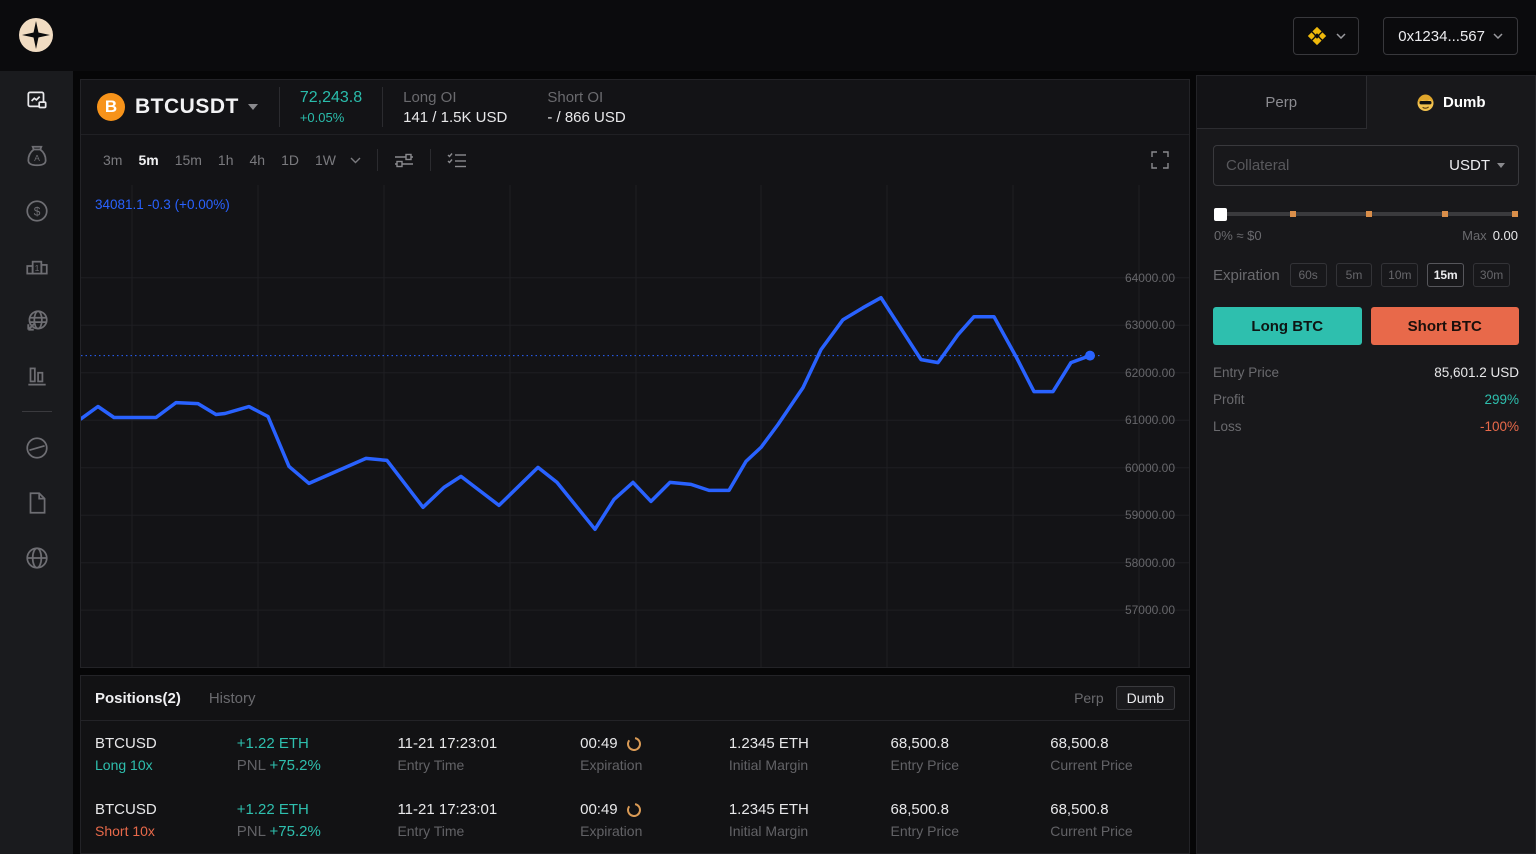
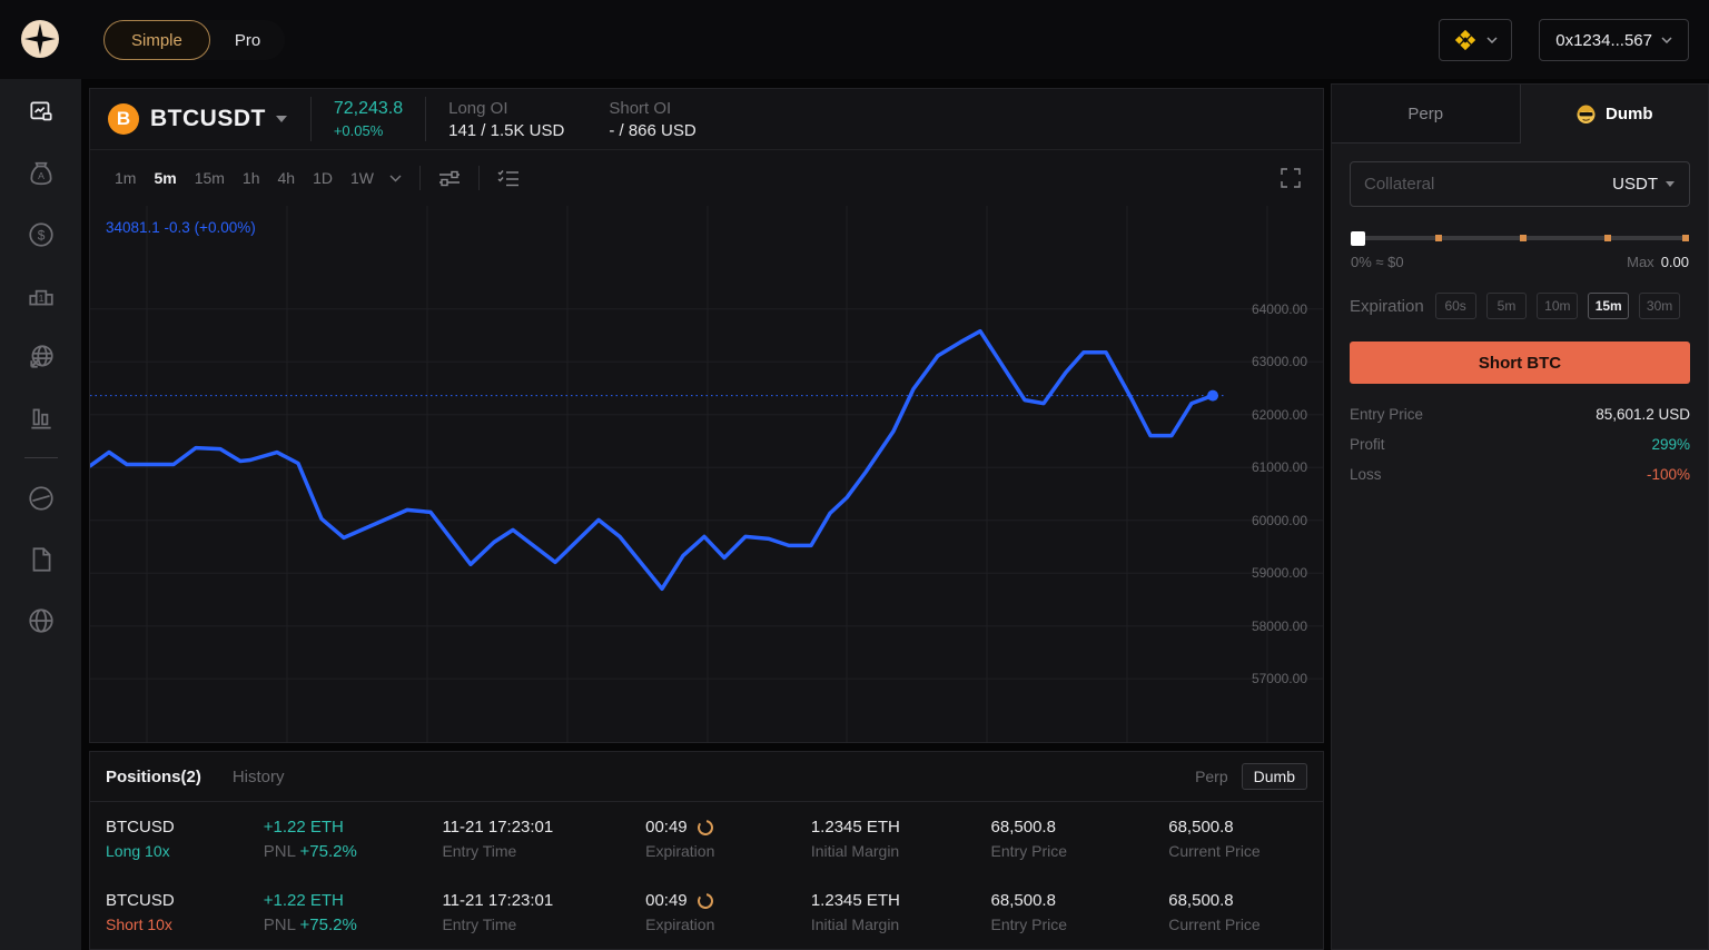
+ Simple
+ Pro
  0x1234...567
  A
  $
  1
  B
  BTCUSDT
  72,243.8
  +0.05%
  Long OI
  141 / 1.5K USD
  Short OI
  - / 866 USD
- 3m
+ 1m
  5m
  15m
  1h
  4h
  1D
  1W
  34081.1 -0.3 (+0.00%)
  64000.00
  63000.00
  62000.00
  61000.00
  60000.00
  59000.00
  58000.00
  57000.00
  Positions(2)
  History
  Perp
  Dumb
  BTCUSD
  Long 10x
  +1.22 ETH
  PNL +75.2%
  11-21 17:23:01
  Entry Time
  00:49
  Expiration
  1.2345 ETH
  Initial Margin
  68,500.8
  Entry Price
  68,500.8
  Current Price
  BTCUSD
  Short 10x
  +1.22 ETH
  PNL +75.2%
  11-21 17:23:01
  Entry Time
  00:49
  Expiration
  1.2345 ETH
  Initial Margin
  68,500.8
  Entry Price
  68,500.8
  Current Price
  Perp
  Dumb
  Collateral
  USDT
  0% ≈ $0
  Max
  0.00
  Expiration
  60s
  5m
  10m
  15m
  30m
- Long BTC
  Short BTC
  Entry Price
  85,601.2 USD
  Profit
  299%
  Loss
  -100%
